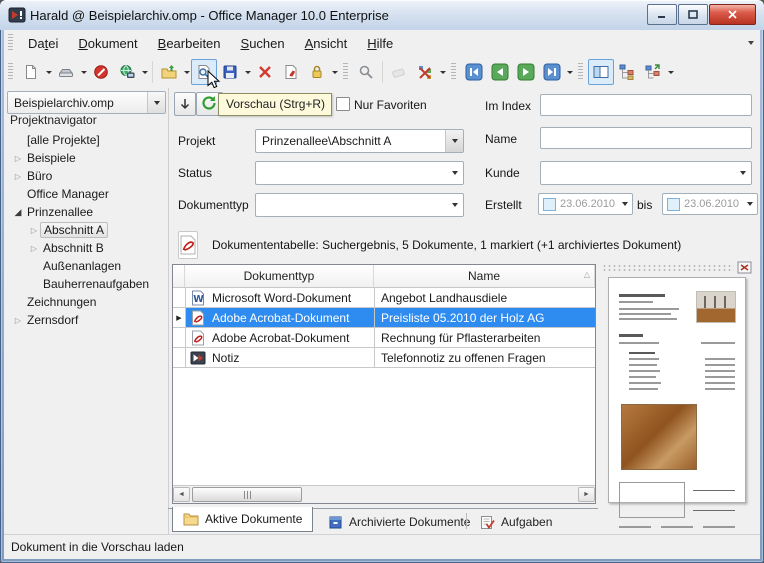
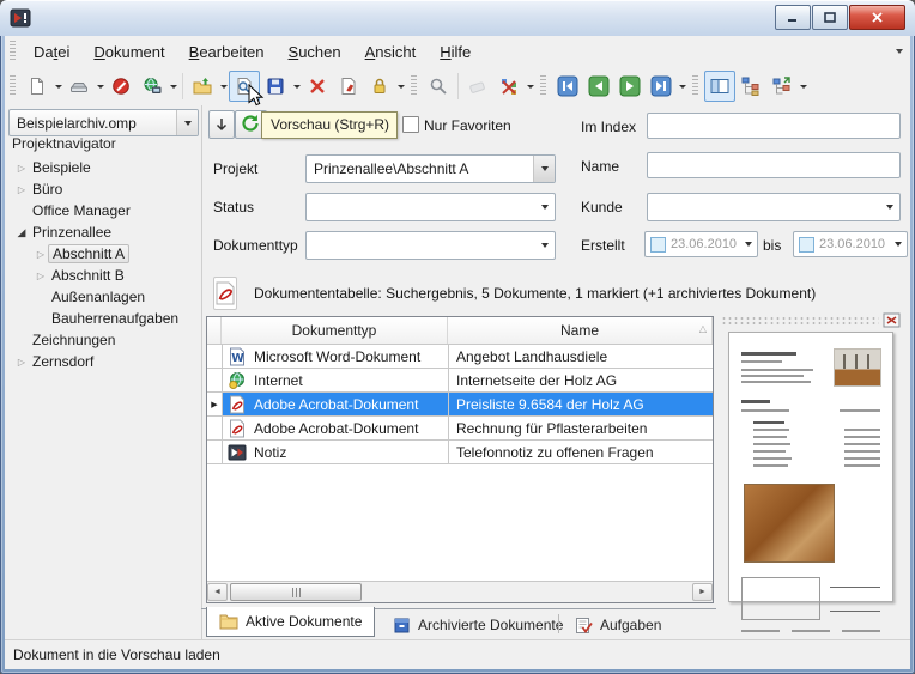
- Harald @ Beispielarchiv.omp - Office Manager 10.0 Enterprise
  Datei
  Dokument
  Bearbeiten
  Suchen
  Ansicht
  Hilfe
  Beispielarchiv.omp
  Projektnavigator
- [alle Projekte]
  ▷
  Beispiele
  ▷
  Büro
  Office Manager
  ◢
  Prinzenallee
  ▷
  Abschnitt A
  ▷
  Abschnitt B
  Außenanlagen
  Bauherrenaufgaben
  Zeichnungen
  ▷
  Zernsdorf
  Vorschau (Strg+R)
  Nur Favoriten
  Projekt
  Prinzenallee\Abschnitt A
  Status
  Dokumenttyp
  Im Index
  Name
  Kunde
  Erstellt
  23.06.2010
  bis
  23.06.2010
  Dokumententabelle: Suchergebnis, 5 Dokumente, 1 markiert (+1 archiviertes Dokument)
  Dokumenttyp
  Name
  △
  W
  Microsoft Word-Dokument
  Angebot Landhausdiele
+ Internet
+ Internetseite der Holz AG
  Adobe Acrobat-Dokument
- Preisliste 05.2010 der Holz AG
+ Preisliste 9.6584 der Holz AG
  Adobe Acrobat-Dokument
  Rechnung für Pflasterarbeiten
  Notiz
  Telefonnotiz zu offenen Fragen
  Aktive Dokumente
  Archivierte Dokumente
  Aufgaben
  Dokument in die Vorschau laden
